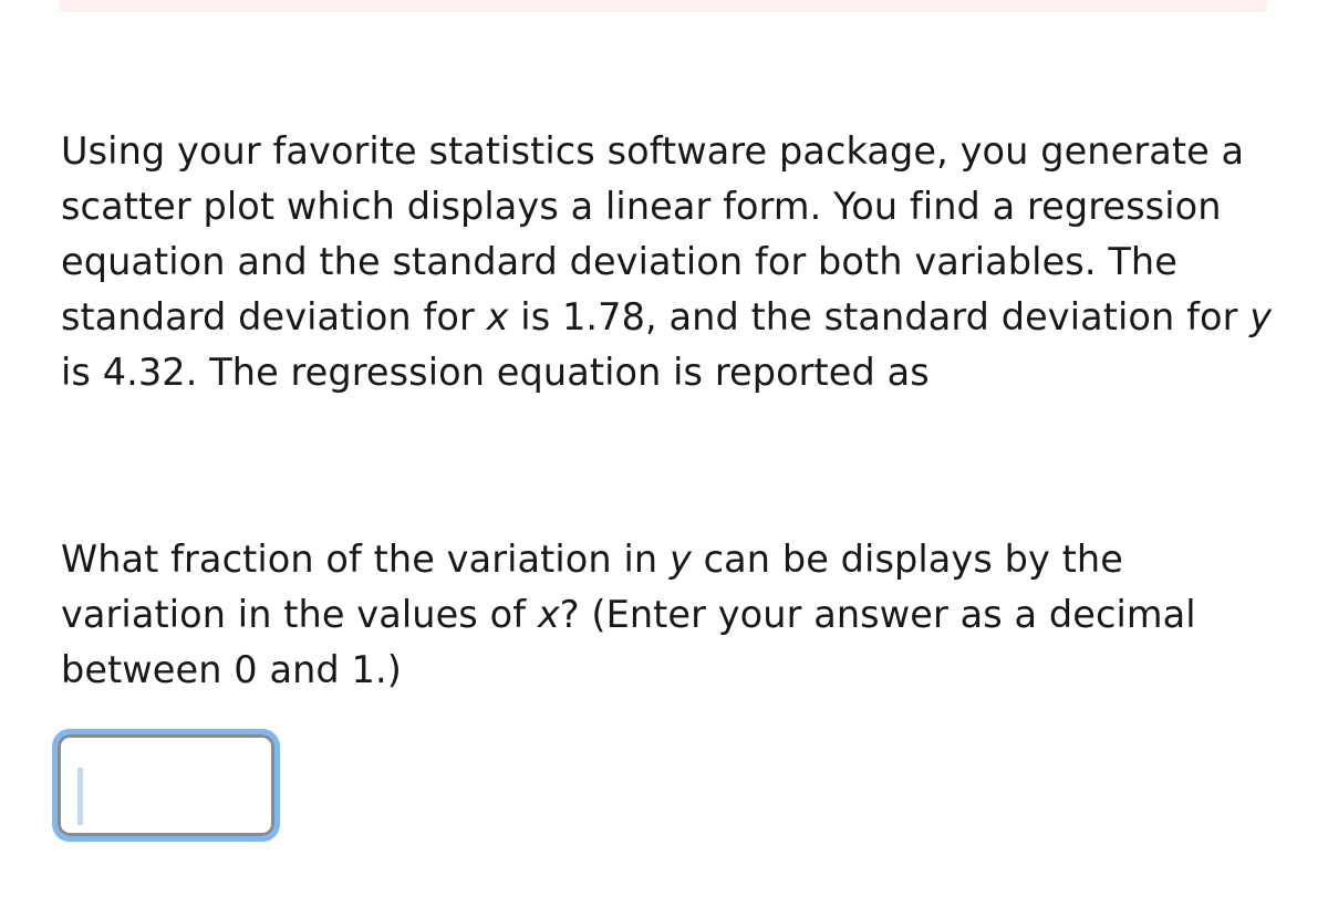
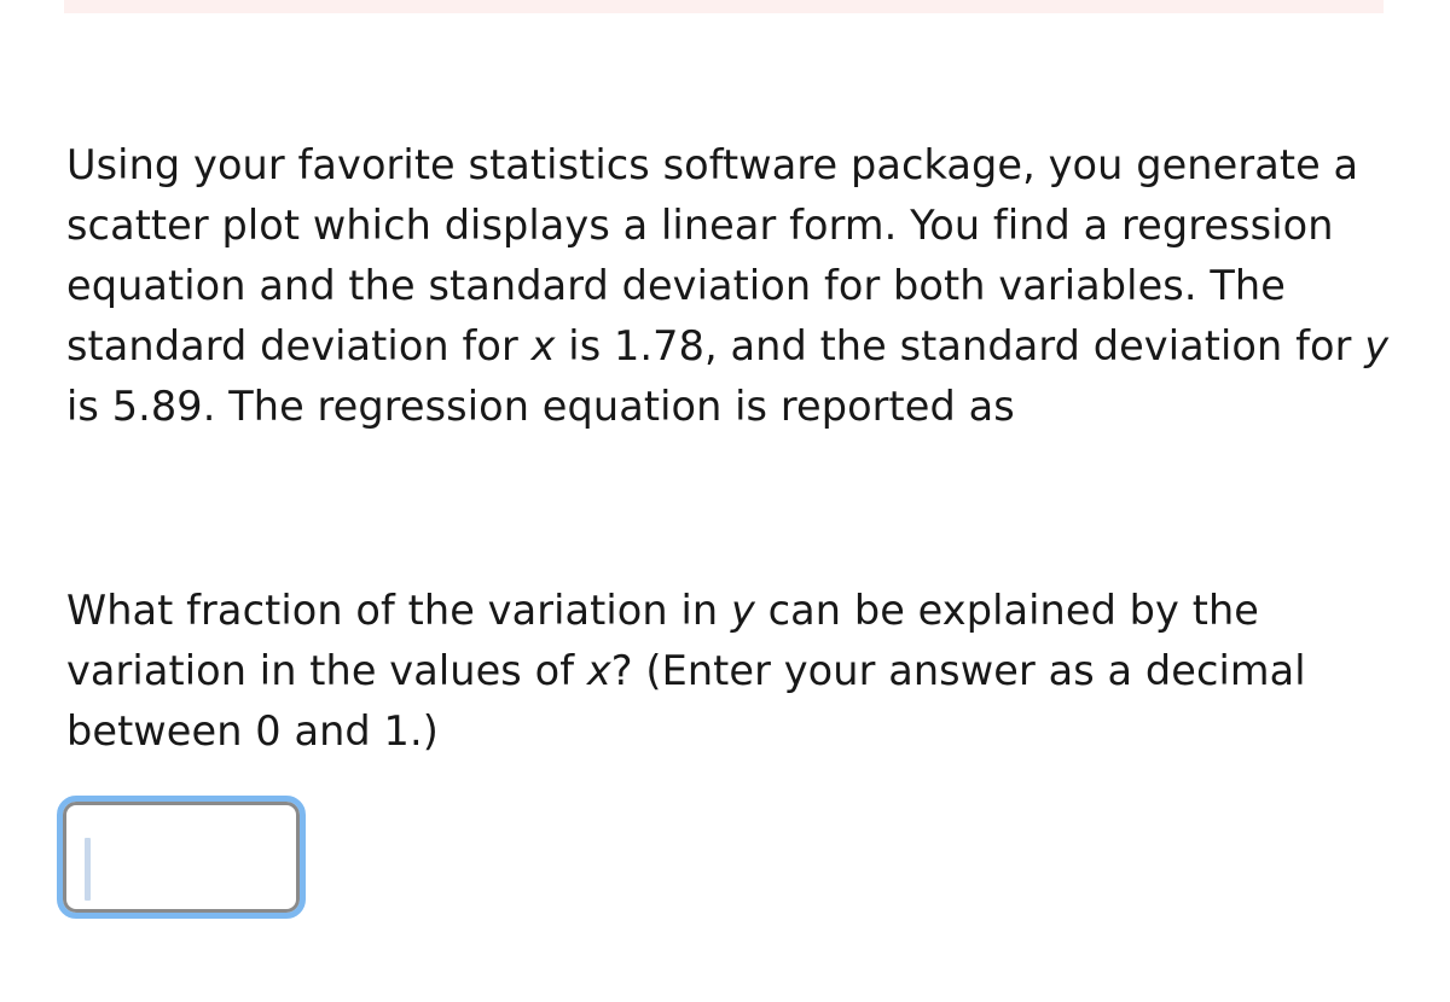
- Using your favorite statistics software package, you generate a scatter plot which displays a linear form. You find a regression equation and the standard deviation for both variables. The standard deviation for x is 1.78, and the standard deviation for y is 4.32. The regression equation is reported as
+ Using your favorite statistics software package, you generate a scatter plot which displays a linear form. You find a regression equation and the standard deviation for both variables. The standard deviation for x is 1.78, and the standard deviation for y is 5.89. The regression equation is reported as
- What fraction of the variation in y can be displays by the variation in the values of x? (Enter your answer as a decimal between 0 and 1.)
+ What fraction of the variation in y can be explained by the variation in the values of x? (Enter your answer as a decimal between 0 and 1.)
